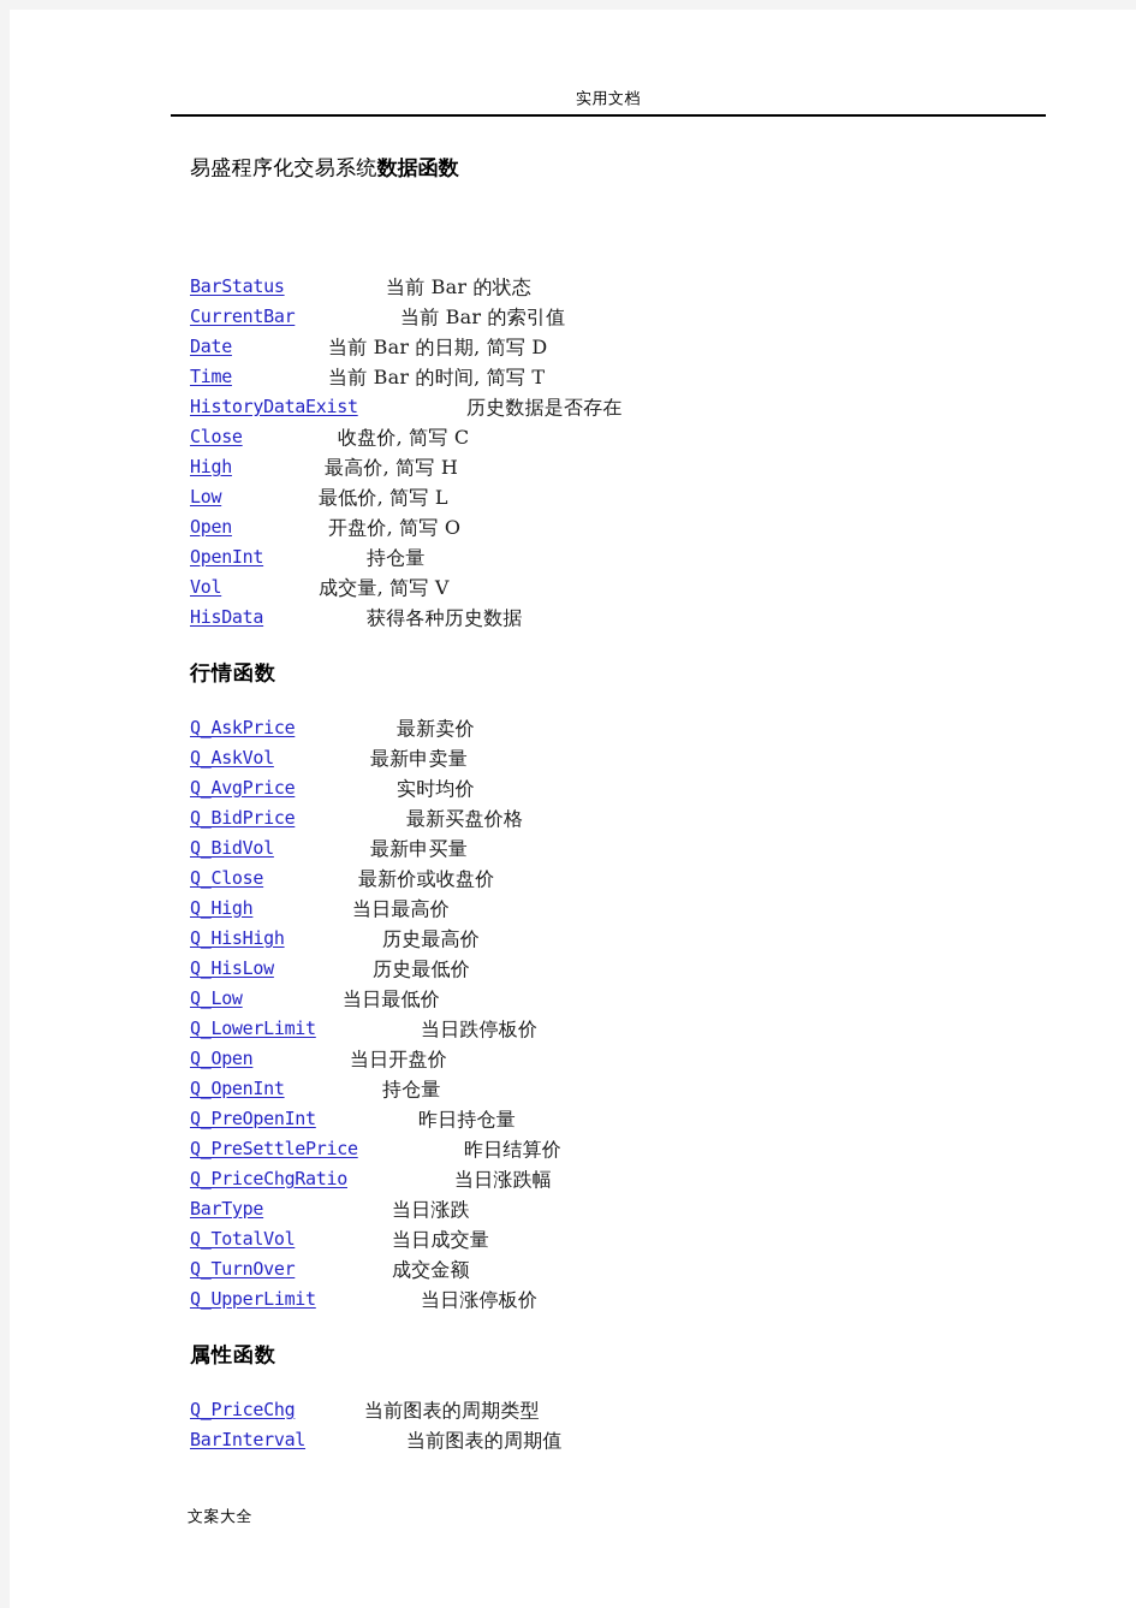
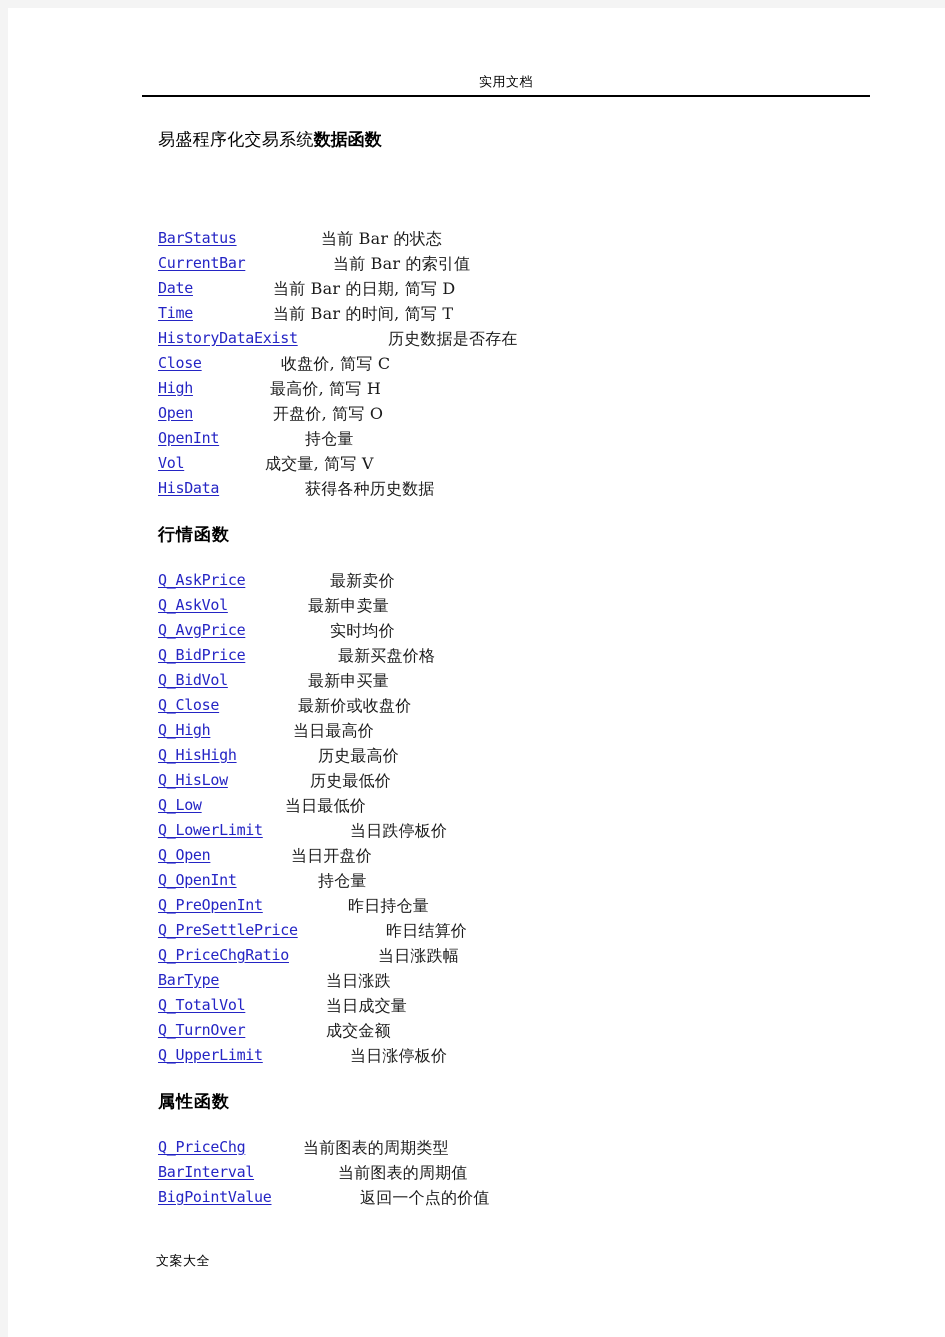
  实用文档
  易盛程序化交易系统数据函数
  BarStatus
  当前 Bar 的状态
  CurrentBar
  当前 Bar 的索引值
  Date
  当前 Bar 的日期, 简写 D
  Time
  当前 Bar 的时间, 简写 T
  HistoryDataExist
  历史数据是否存在
  Close
  收盘价, 简写 C
  High
  最高价, 简写 H
- Low
- 最低价, 简写 L
  Open
  开盘价, 简写 O
  OpenInt
  持仓量
  Vol
  成交量, 简写 V
  HisData
  获得各种历史数据
  行情函数
  Q_AskPrice
  最新卖价
  Q_AskVol
  最新申卖量
  Q_AvgPrice
  实时均价
  Q_BidPrice
  最新买盘价格
  Q_BidVol
  最新申买量
  Q_Close
  最新价或收盘价
  Q_High
  当日最高价
  Q_HisHigh
  历史最高价
  Q_HisLow
  历史最低价
  Q_Low
  当日最低价
  Q_LowerLimit
  当日跌停板价
  Q_Open
  当日开盘价
  Q_OpenInt
  持仓量
  Q_PreOpenInt
  昨日持仓量
  Q_PreSettlePrice
  昨日结算价
  Q_PriceChgRatio
  当日涨跌幅
  BarType
  当日涨跌
  Q_TotalVol
  当日成交量
  Q_TurnOver
  成交金额
  Q_UpperLimit
  当日涨停板价
  属性函数
  Q_PriceChg
  当前图表的周期类型
  BarInterval
  当前图表的周期值
+ BigPointValue
+ 返回一个点的价值
  文案大全
